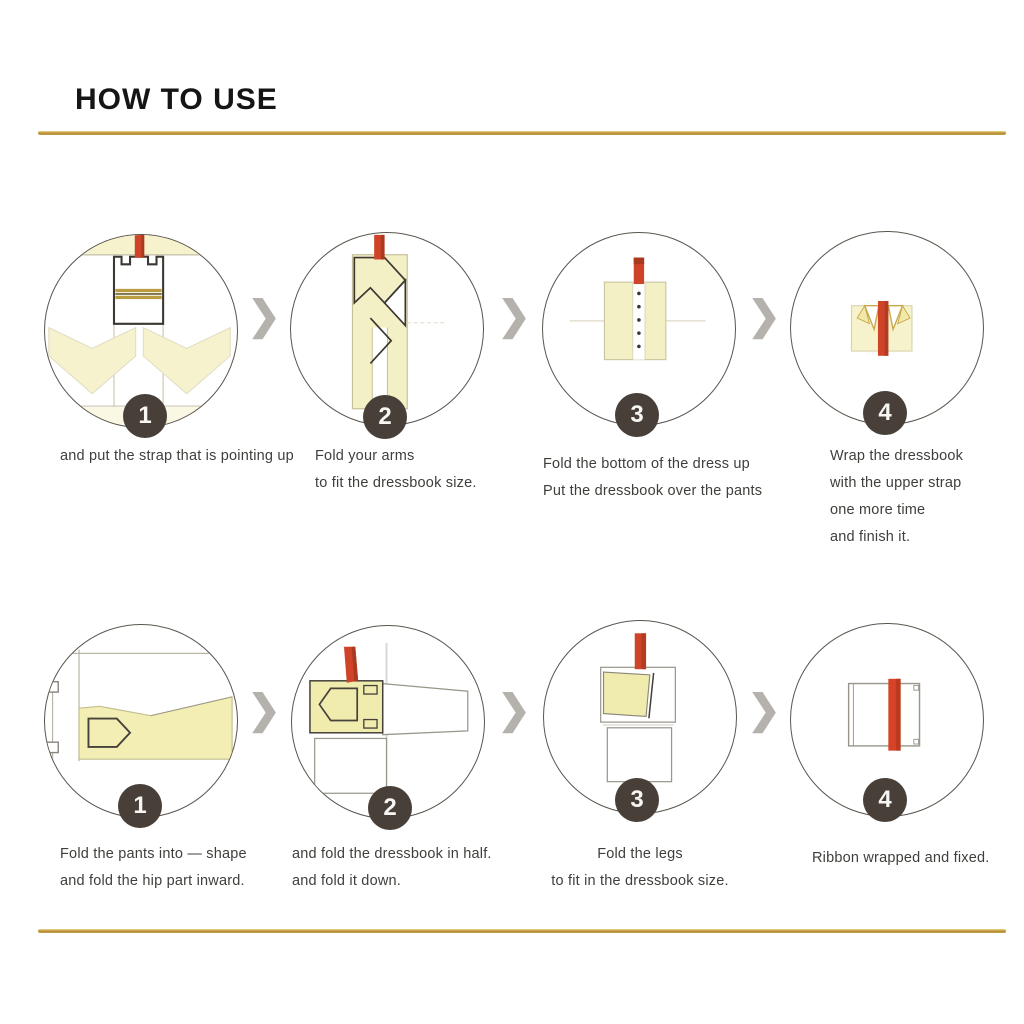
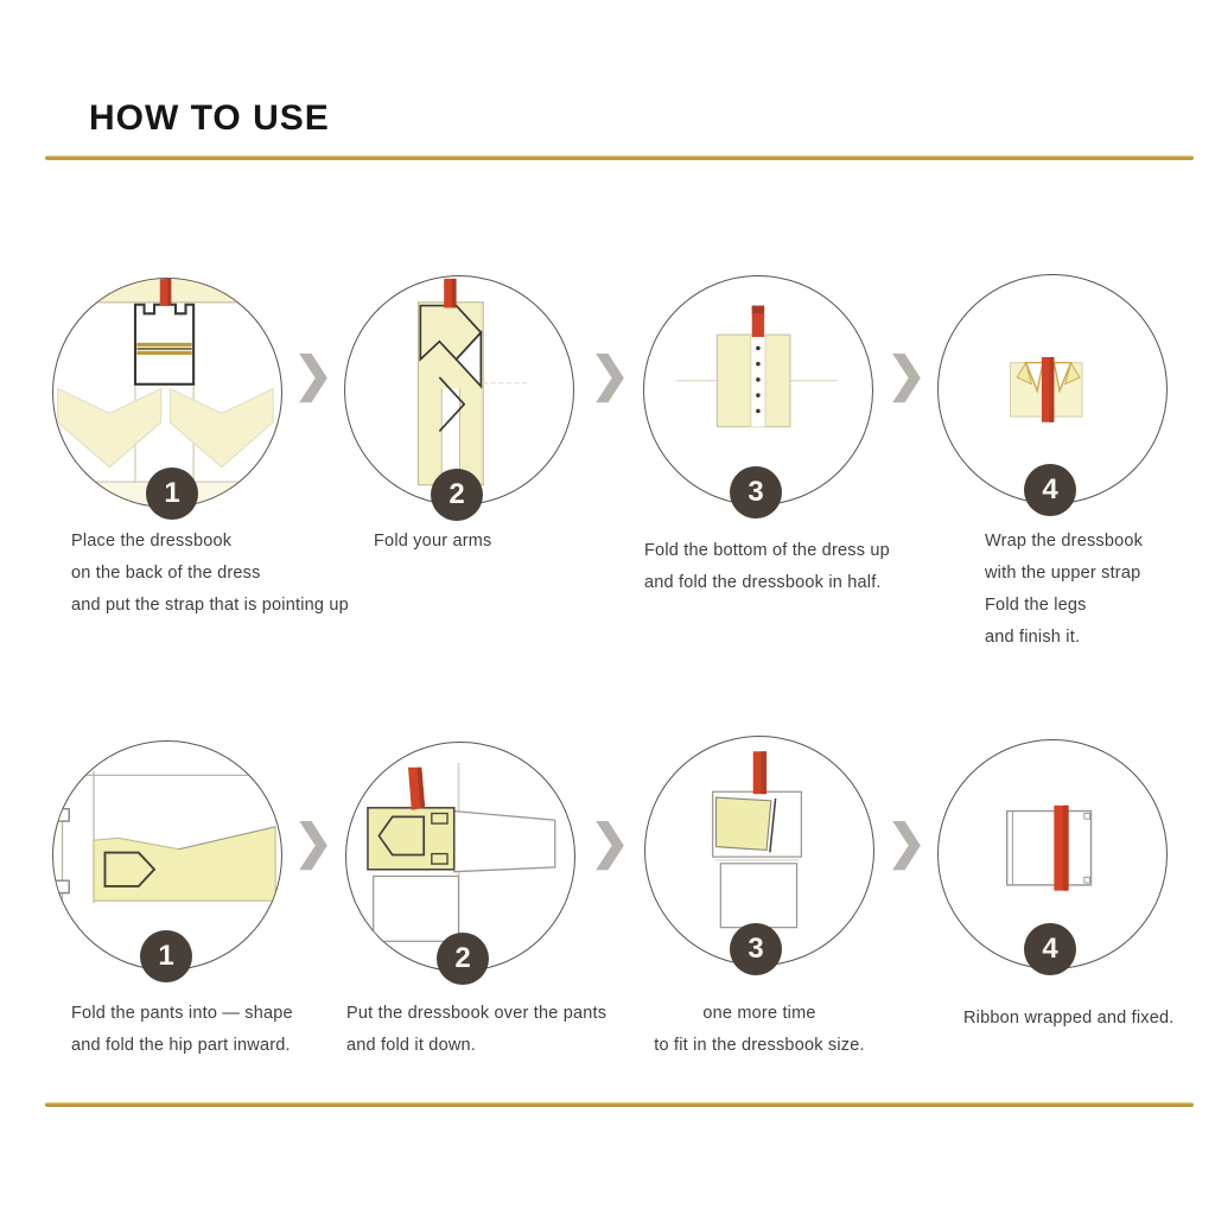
  HOW TO USE
  1
+ Place the dressbook
+ on the back of the dress
  and put the strap that is pointing up
  ❯
  2
  Fold your arms
- to fit the dressbook size.
  ❯
  3
  Fold the bottom of the dress up
- Put the dressbook over the pants
+ and fold the dressbook in half.
  ❯
  4
  Wrap the dressbook
  with the upper strap
- one more time
+ Fold the legs
  and finish it.
  1
  Fold the pants into — shape
  and fold the hip part inward.
  ❯
  2
- and fold the dressbook in half.
+ Put the dressbook over the pants
  and fold it down.
  ❯
  3
- Fold the legs
+ one more time
  to fit in the dressbook size.
  ❯
  4
  Ribbon wrapped and fixed.
